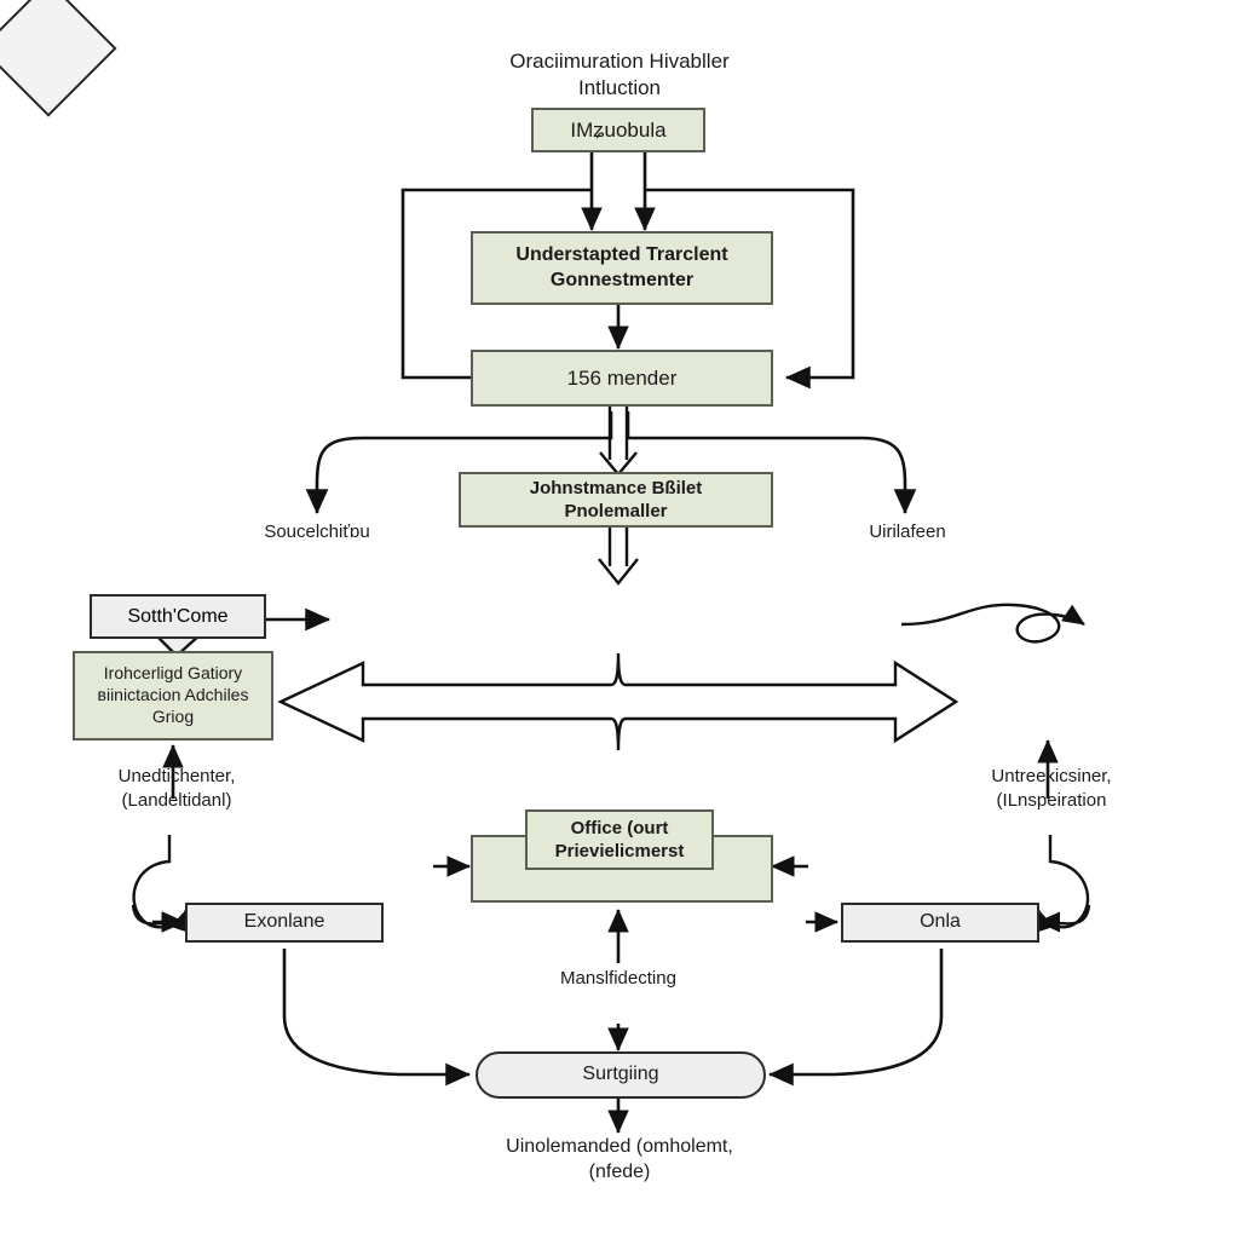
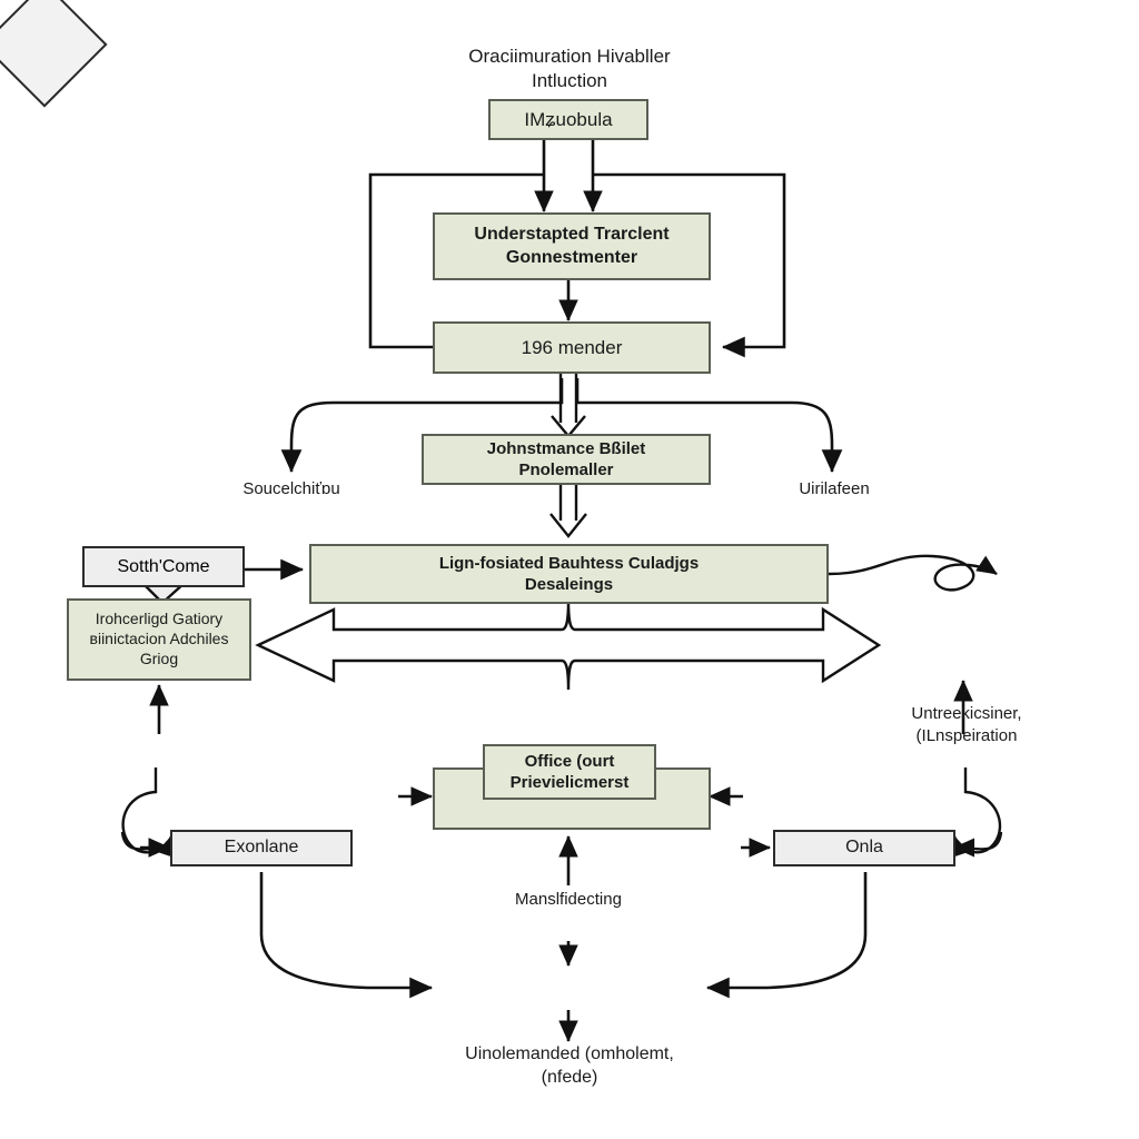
  Oraciimuration Hivabller
  Intluction
  IMʑuobula
  Understapted Trarclent
  Gonnestmenter
- 156 mender
+ 196 mender
  Johnstmance Bßilet
  Pnolemaller
  Soucelchiťɒu
  Uirilafeen
  Sotth'Come
+ Lign-fosiated Bauhtess Culadjgs
+ Desaleings
  Irohcerligd Gatiory
  ʙiinictacion Adchiles
  Griog
- Unedtichenter,
- (Landeltidanl)
  Untreekicsiner,
  (ILnspeiration
  Office (ourt
  Prievielicmerst
  Exonlane
  Onla
  Manslfidecting
- Surtgiing
  Uinolemanded (omholemt,
  (nfede)
